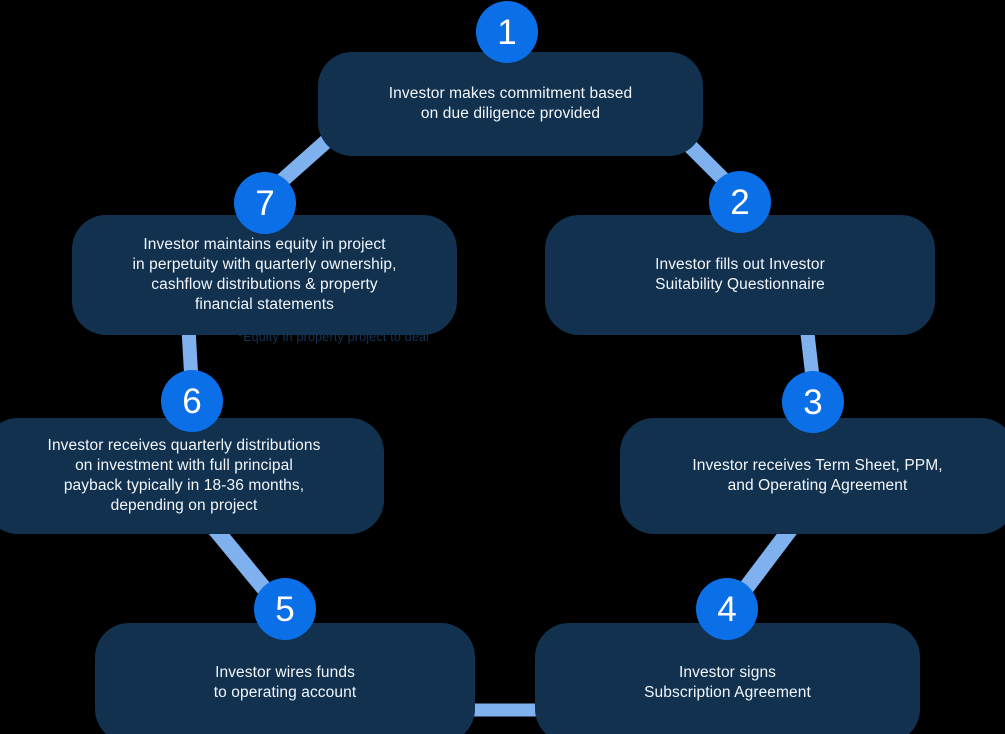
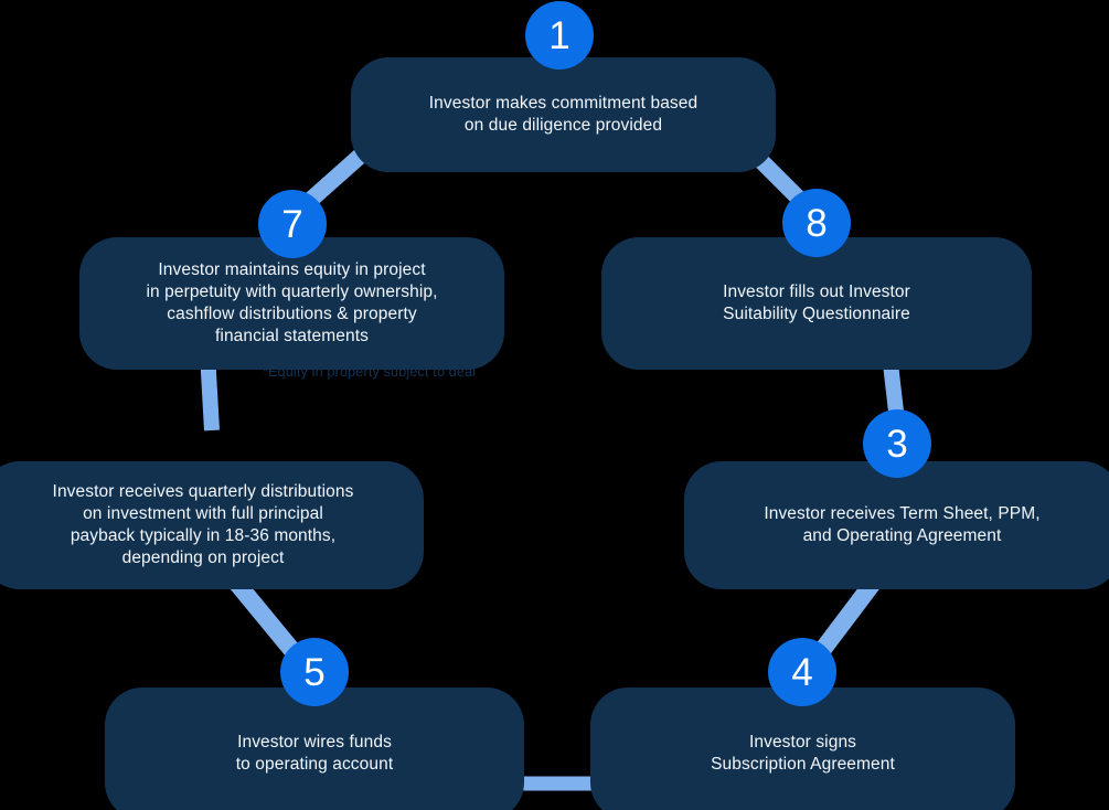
  Investor makes commitment based
  on due diligence provided
  1
  Investor fills out Investor
  Suitability Questionnaire
- 2
+ 8
  Investor receives Term Sheet, PPM,
  and Operating Agreement
  3
  Investor signs
  Subscription Agreement
  4
  Investor wires funds
  to operating account
  5
  Investor receives quarterly distributions
  on investment with full principal
  payback typically in 18-36 months,
  depending on project
- 6
  Investor maintains equity in project
  in perpetuity with quarterly ownership,
  cashflow distributions & property
  financial statements
  7
- *Equity in property project to deal
+ *Equity in property subject to deal
